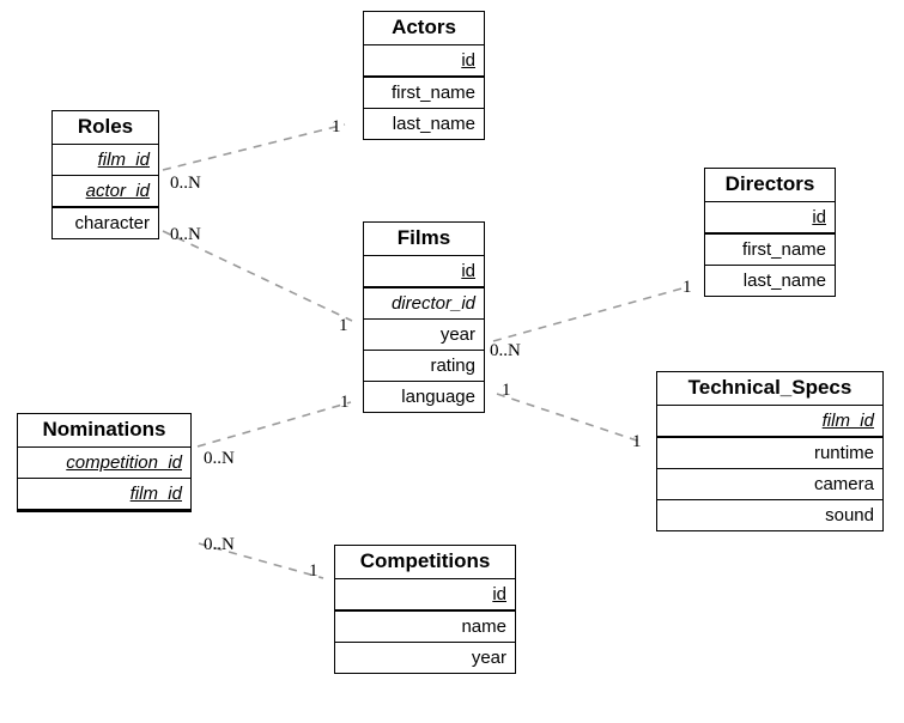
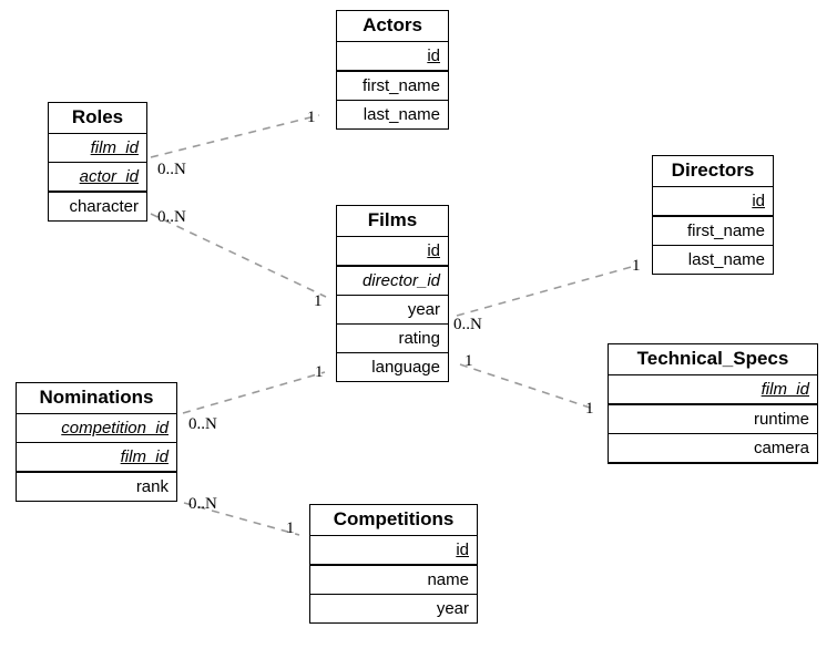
  Actors
  id
  first_name
  last_name
  Roles
  film_id
  actor_id
  character
  Directors
  id
  first_name
  last_name
  Films
  id
  director_id
  year
  rating
  language
  Technical_Specs
  film_id
  runtime
  camera
- sound
  Nominations
  competition_id
  film_id
+ rank
  Competitions
  id
  name
  year
  0..N
  1
  0..N
  1
  0..N
  1
  1
  1
  0..N
  1
  0..N
  1
